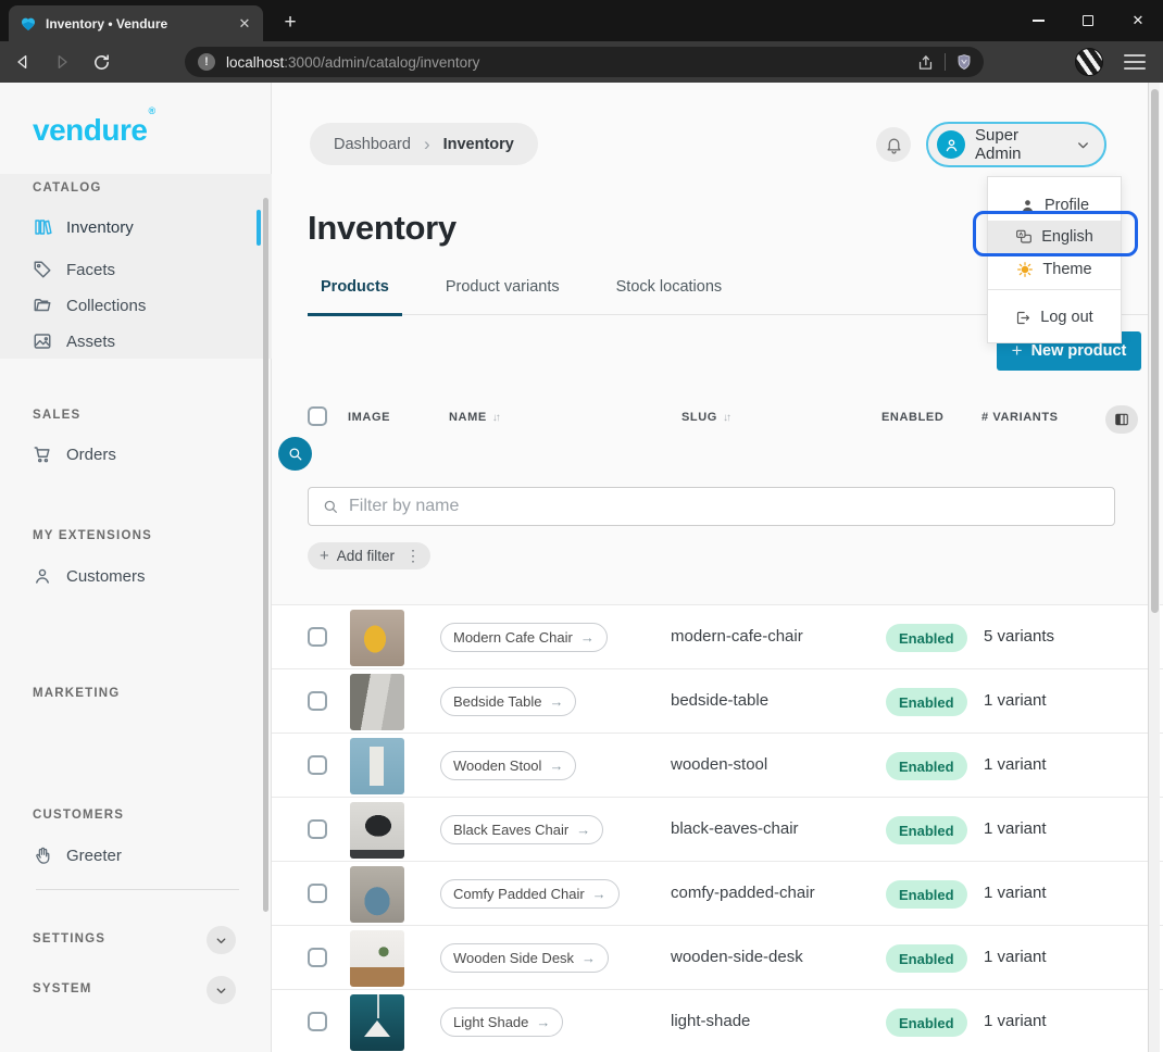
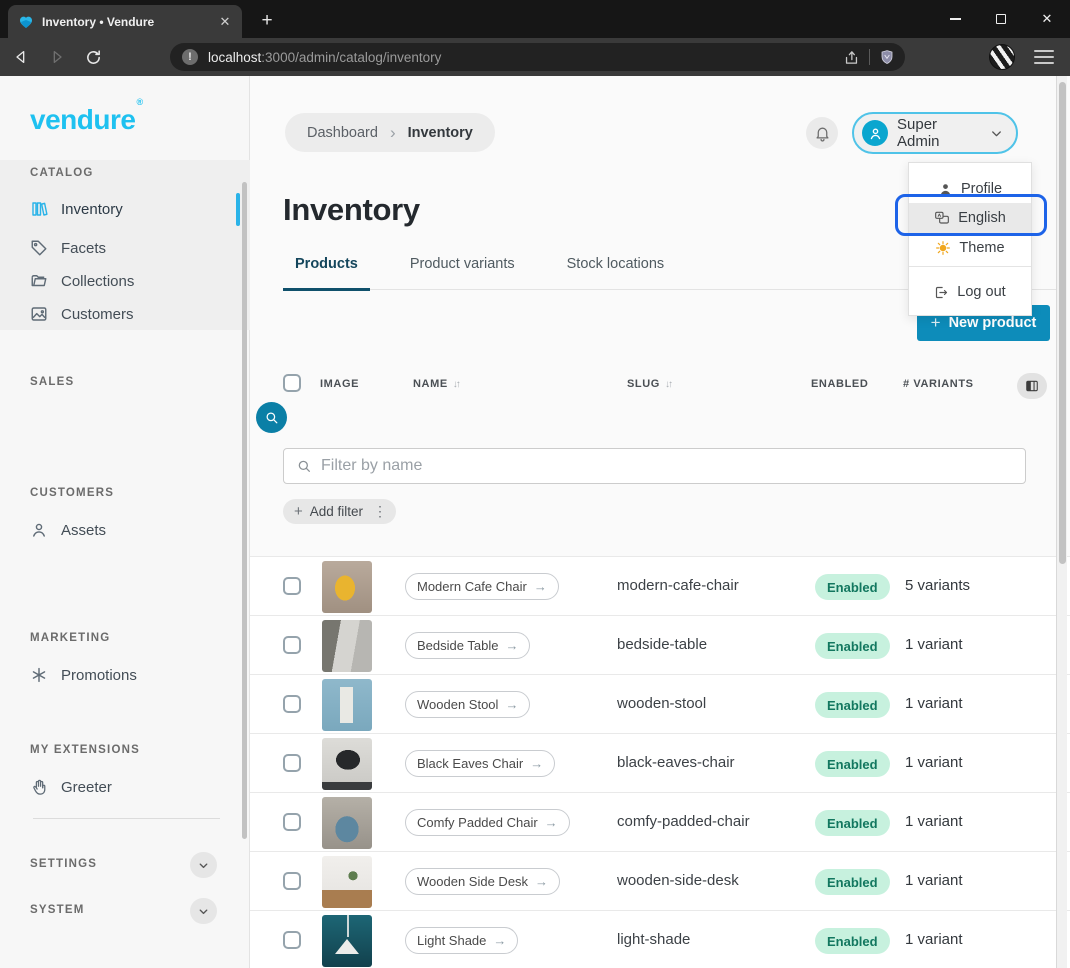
  Inventory • Vendure
  ✕
  +
  ✕
  !
  localhost:3000/admin/catalog/inventory
  vendure®
  CATALOG
  Inventory
  Facets
  Collections
- Assets
+ Customers
  SALES
- Orders
- MY EXTENSIONS
+ CUSTOMERS
- Customers
+ Assets
  MARKETING
+ Promotions
- CUSTOMERS
+ MY EXTENSIONS
  Greeter
  SETTINGS
  SYSTEM
  Dashboard
  Inventory
  Super Admin
  Profile
  English
  Theme
  Log out
  Inventory
  Products
  Product variants
  Stock locations
  +
  New product
  IMAGE
  NAME ↓↑
  SLUG ↓↑
  ENABLED
  # VARIANTS
  Filter by name
  +
  Add filter
  ⋮
  Modern Cafe Chair
  →
  modern-cafe-chair
  Enabled
  5 variants
  Bedside Table
  →
  bedside-table
  Enabled
  1 variant
  Wooden Stool
  →
  wooden-stool
  Enabled
  1 variant
  Black Eaves Chair
  →
  black-eaves-chair
  Enabled
  1 variant
  Comfy Padded Chair
  →
  comfy-padded-chair
  Enabled
  1 variant
  Wooden Side Desk
  →
  wooden-side-desk
  Enabled
  1 variant
  Light Shade
  →
  light-shade
  Enabled
  1 variant
